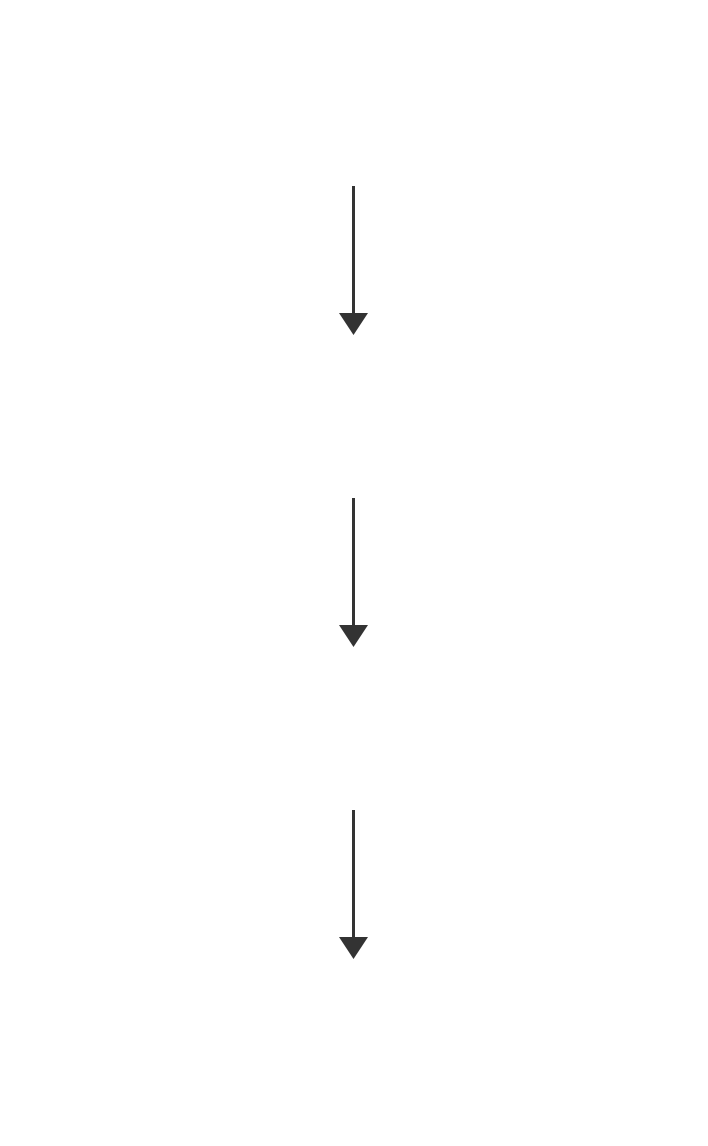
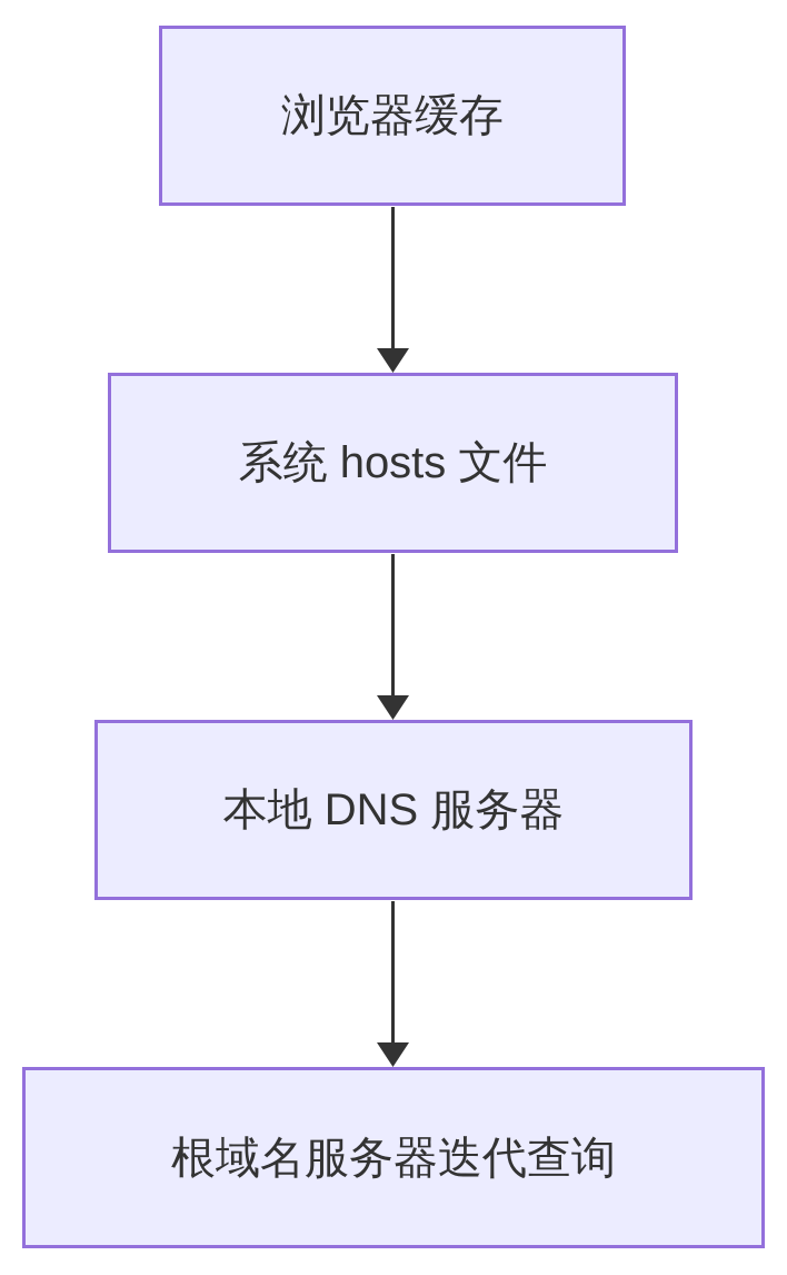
+ 浏览器缓存
+ 系统 hosts 文件
+ 本地 DNS 服务器
+ 根域名服务器迭代查询
